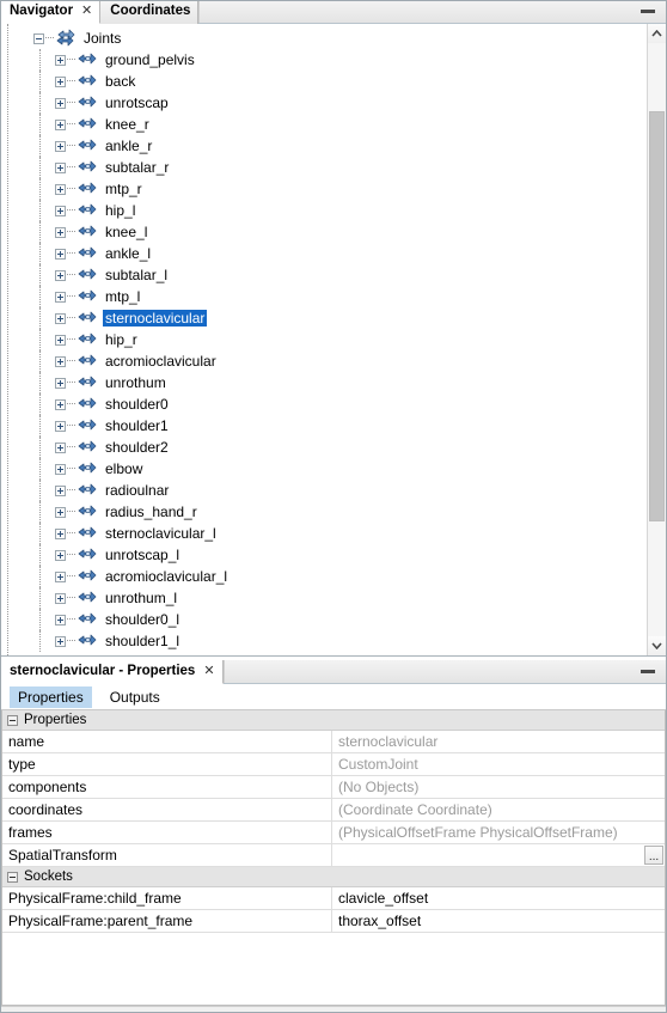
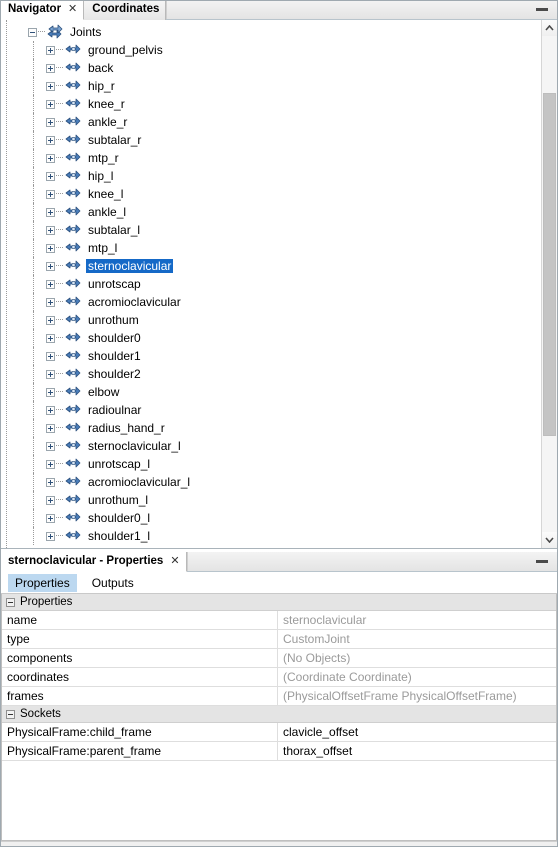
  Navigator
  ✕
  Coordinates
  Joints
  ground_pelvis
  back
- unrotscap
+ hip_r
  knee_r
  ankle_r
  subtalar_r
  mtp_r
  hip_l
  knee_l
  ankle_l
  subtalar_l
  mtp_l
  sternoclavicular
- hip_r
+ unrotscap
  acromioclavicular
  unrothum
  shoulder0
  shoulder1
  shoulder2
  elbow
  radioulnar
  radius_hand_r
  sternoclavicular_l
  unrotscap_l
  acromioclavicular_l
  unrothum_l
  shoulder0_l
  shoulder1_l
  sternoclavicular - Properties
  ✕
  Properties
  Outputs
  Properties
  name
  sternoclavicular
  type
  CustomJoint
  components
  (No Objects)
  coordinates
  (Coordinate Coordinate)
  frames
  (PhysicalOffsetFrame PhysicalOffsetFrame)
- SpatialTransform
- ...
  Sockets
  PhysicalFrame:child_frame
  clavicle_offset
  PhysicalFrame:parent_frame
  thorax_offset
